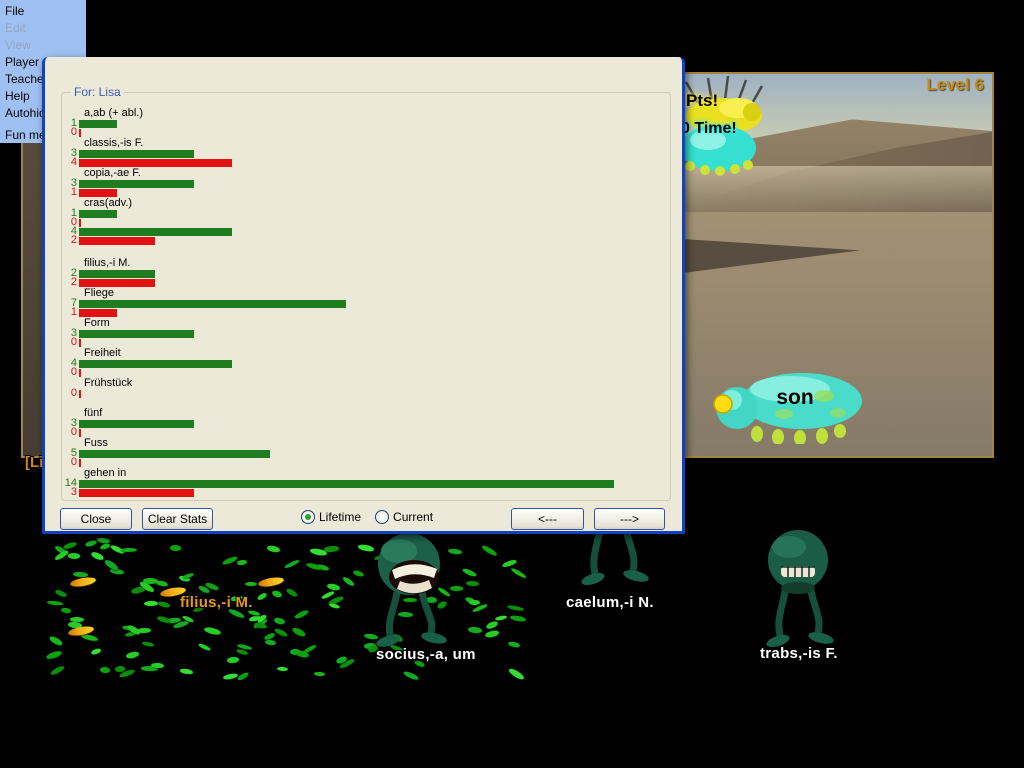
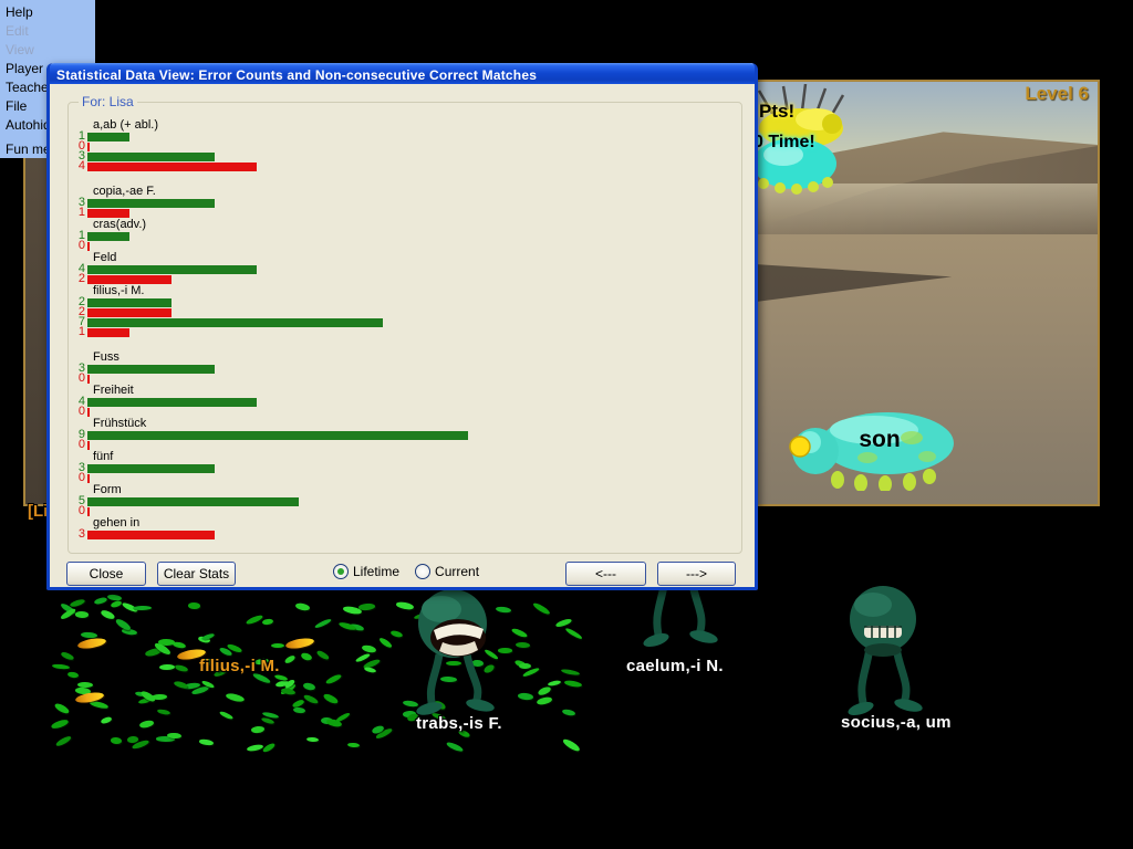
  Level 6
  Pts!
  0 Time!
  son
- File
+ Help
  Edit
  View
  Player
  Teache
- Help
+ File
  Autohi
  Fun m
  filius,-i M.
- socius,-a, um
+ trabs,-is F.
  caelum,-i N.
- trabs,-is F.
+ socius,-a, um
+ Statistical Data View: Error Counts and Non-consecutive Correct Matches
  For: Lisa
  a,ab (+ abl.)
  1
  0
- classis,-is F.
  3
  4
  copia,-ae F.
  3
  1
  cras(adv.)
  1
  0
+ Feld
  4
  2
  filius,-i M.
  2
  2
- Fliege
  7
  1
- Form
+ Fuss
  3
  0
  Freiheit
  4
  0
  Frühstück
+ 9
  0
  fünf
  3
  0
- Fuss
+ Form
  5
  0
  gehen in
- 14
  3
  Close
  Clear Stats
  Lifetime
  Current
  <---
  --->
